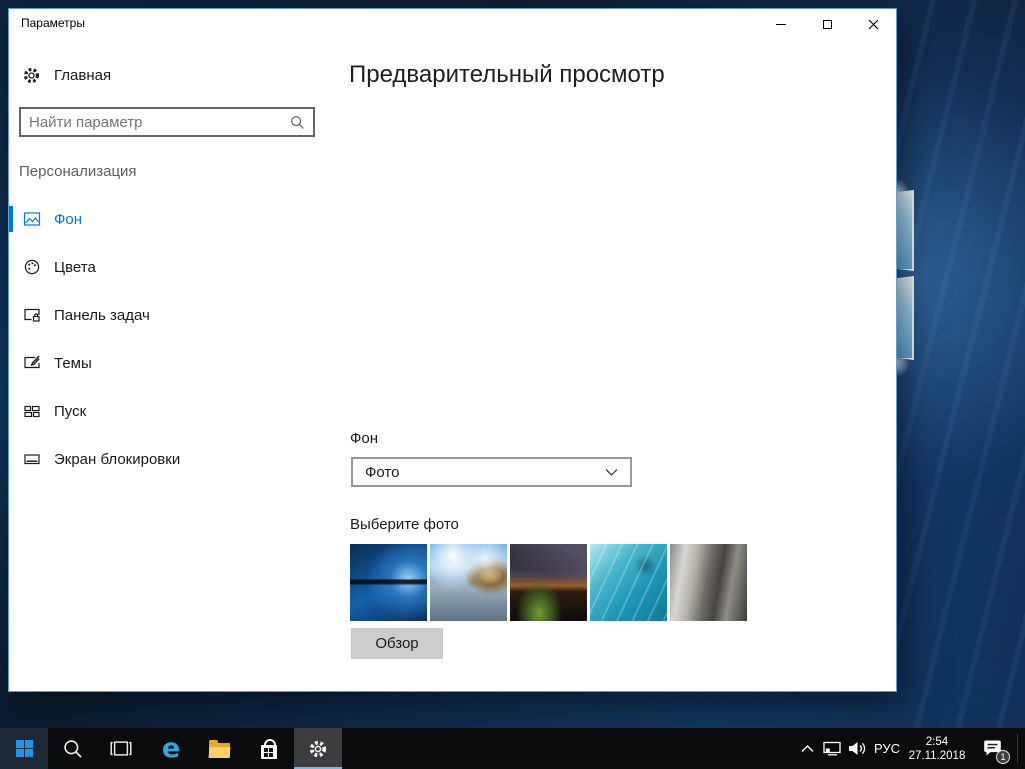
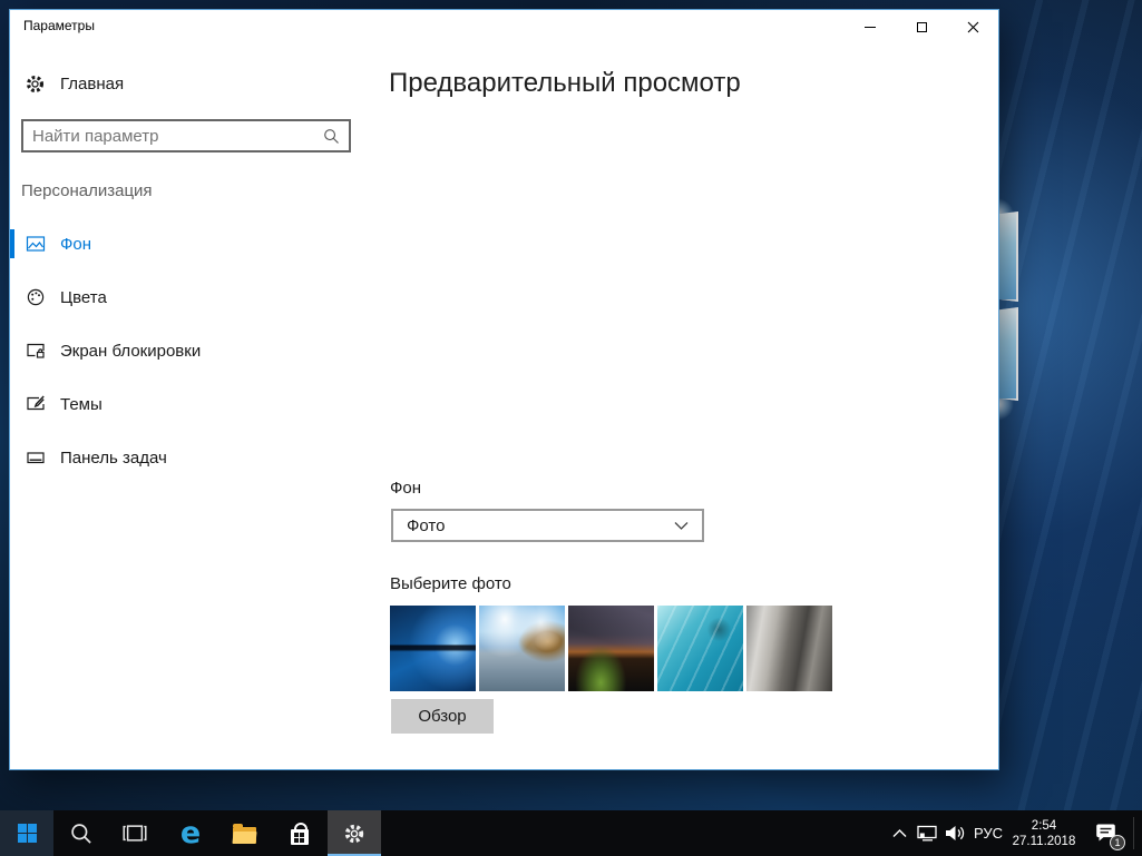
  Параметры
  Главная
  Найти параметр
  Персонализация
  Фон
  Цвета
- Панель задач
+ Экран блокировки
  Темы
- Пуск
- Экран блокировки
+ Панель задач
  Предварительный просмотр
  Фон
  Фото
  Выберите фото
  Обзор
  e
  РУС
  2:54
  27.11.2018
  1
